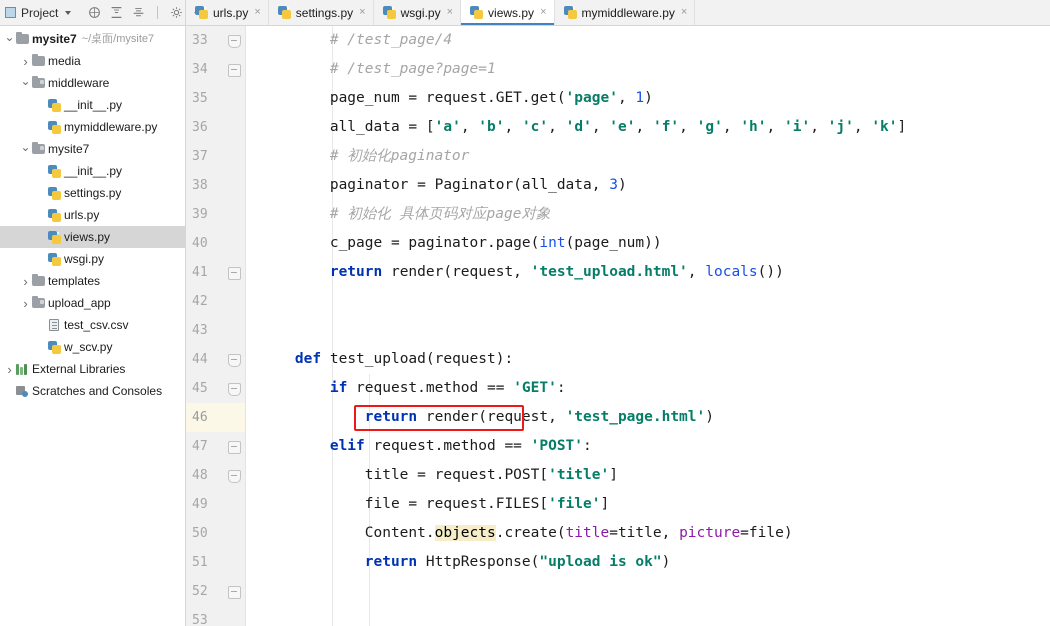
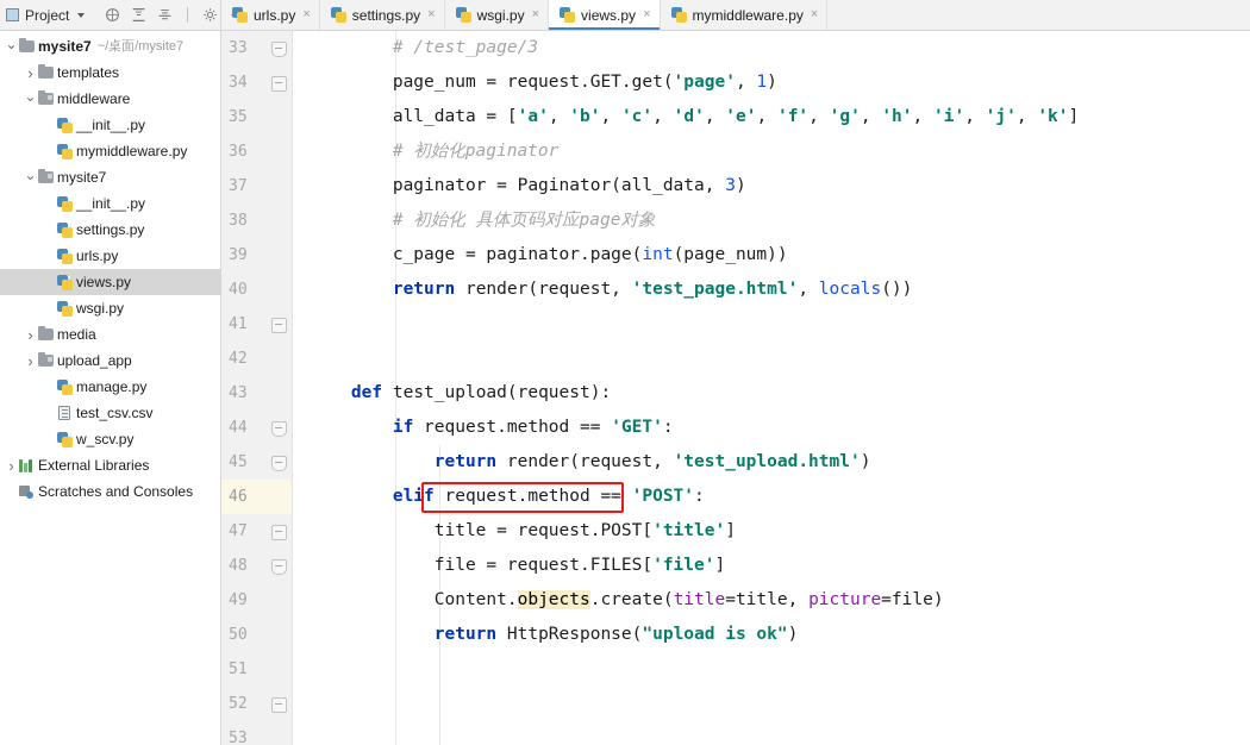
  Project
  urls.py
  ×
  settings.py
  ×
  wsgi.py
  ×
  views.py
  ×
  mymiddleware.py
  ×
  mysite7
  ~/桌面/mysite7
- media
+ templates
  middleware
  __init__.py
  mymiddleware.py
  mysite7
  __init__.py
  settings.py
  urls.py
  views.py
  wsgi.py
- templates
+ media
  upload_app
+ manage.py
  test_csv.csv
  w_scv.py
  External Libraries
  Scratches and Consoles
  33
  34
  35
  36
  37
  38
  39
  40
  41
  42
  43
  44
  45
  46
  47
  48
  49
  50
  51
  52
  53
- # /test_page/4
+ # /test_page/3
- # /test_page?page=1
  page_num = request.GET.get('page', 1)
  all_data = ['a', 'b', 'c', 'd', 'e', 'f', 'g', 'h', 'i', 'j', 'k']
  # 初始化paginator
  paginator = Paginator(all_data, 3)
  # 初始化 具体页码对应page对象
  c_page = paginator.page(int(page_num))
- return render(request, 'test_upload.html', locals())
+ return render(request, 'test_page.html', locals())
  def test_upload(request):
  if request.method == 'GET':
- return render(request, 'test_page.html')
+ return render(request, 'test_upload.html')
  elif request.method == 'POST':
  title = request.POST['title']
  file = request.FILES['file']
  Content.objects.create(title=title, picture=file)
  return HttpResponse("upload is ok")
